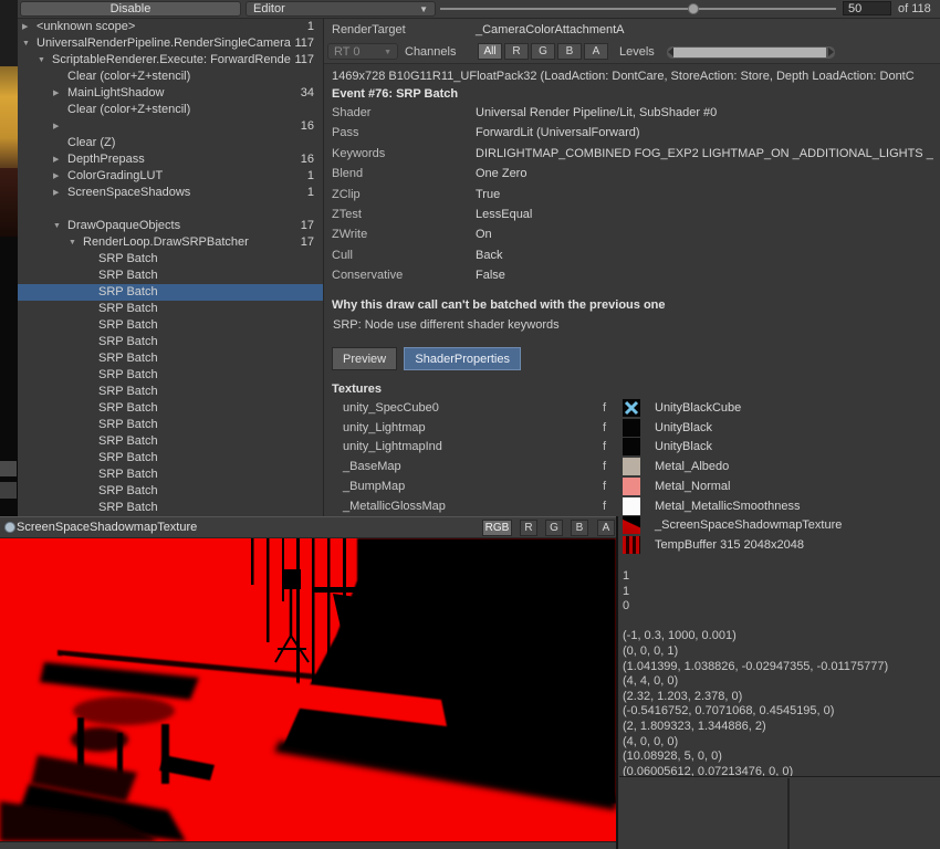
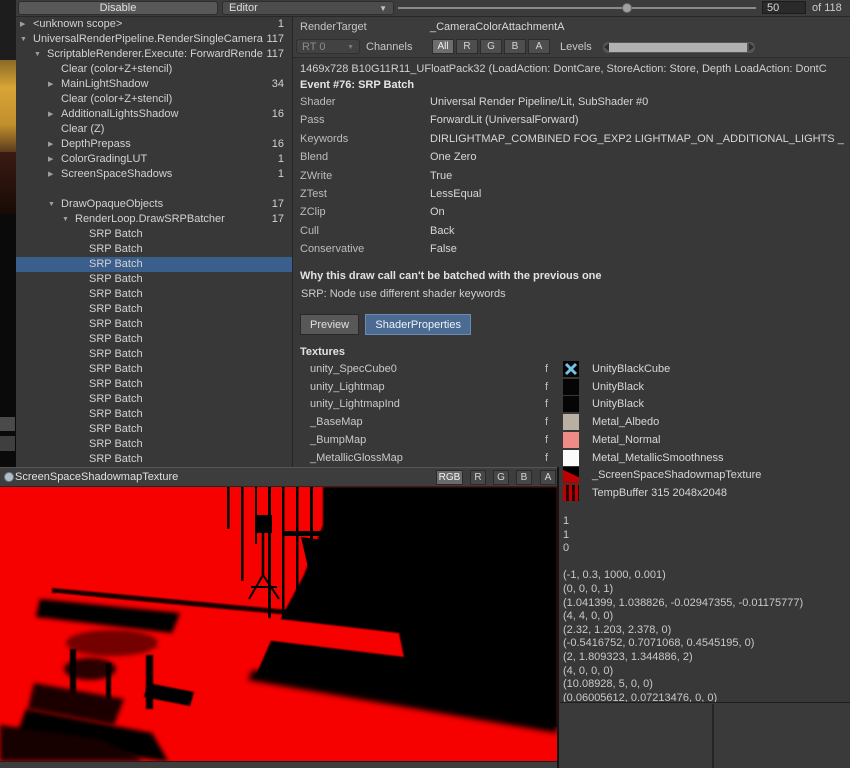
  Disable
  Editor
  ▼
  50
  of 118
  <unknown scope>
  1
  UniversalRenderPipeline.RenderSingleCamera
  117
  ScriptableRenderer.Execute: ForwardRende
  117
  Clear (color+Z+stencil)
  MainLightShadow
  34
  Clear (color+Z+stencil)
+ AdditionalLightsShadow
  16
  Clear (Z)
  DepthPrepass
  16
  ColorGradingLUT
  1
  ScreenSpaceShadows
  1
  DrawOpaqueObjects
  17
  RenderLoop.DrawSRPBatcher
  17
  SRP Batch
  SRP Batch
  SRP Batch
  SRP Batch
  SRP Batch
  SRP Batch
  SRP Batch
  SRP Batch
  SRP Batch
  SRP Batch
  SRP Batch
  SRP Batch
  SRP Batch
  SRP Batch
  SRP Batch
  SRP Batch
  RenderTarget
  _CameraColorAttachmentA
  RT 0
  Channels
  All
  R
  G
  B
  A
  Levels
  1469x728 B10G11R11_UFloatPack32 (LoadAction: DontCare, StoreAction: Store, Depth LoadAction: DontC
  Event #76: SRP Batch
  Shader
  Universal Render Pipeline/Lit, SubShader #0
  Pass
  ForwardLit (UniversalForward)
  Keywords
  DIRLIGHTMAP_COMBINED FOG_EXP2 LIGHTMAP_ON _ADDITIONAL_LIGHTS _
  Blend
  One Zero
- ZClip
+ ZWrite
  True
  ZTest
  LessEqual
- ZWrite
+ ZClip
  On
  Cull
  Back
  Conservative
  False
  Why this draw call can't be batched with the previous one
  SRP: Node use different shader keywords
  Preview
  ShaderProperties
  Textures
  unity_SpecCube0
  f
  UnityBlackCube
  unity_Lightmap
  f
  UnityBlack
  unity_LightmapInd
  f
  UnityBlack
  _BaseMap
  f
  Metal_Albedo
  _BumpMap
  f
  Metal_Normal
  _MetallicGlossMap
  f
  Metal_MetallicSmoothness
  _ScreenSpaceShadowmapTexture
  TempBuffer 315 2048x2048
  1
  1
  0
  (-1, 0.3, 1000, 0.001)
  (0, 0, 0, 1)
  (1.041399, 1.038826, -0.02947355, -0.01175777)
  (4, 4, 0, 0)
  (2.32, 1.203, 2.378, 0)
  (-0.5416752, 0.7071068, 0.4545195, 0)
  (2, 1.809323, 1.344886, 2)
  (4, 0, 0, 0)
  (10.08928, 5, 0, 0)
  (0.06005612, 0.07213476, 0, 0)
  ScreenSpaceShadowmapTexture
  RGB
  R
  G
  B
  A
